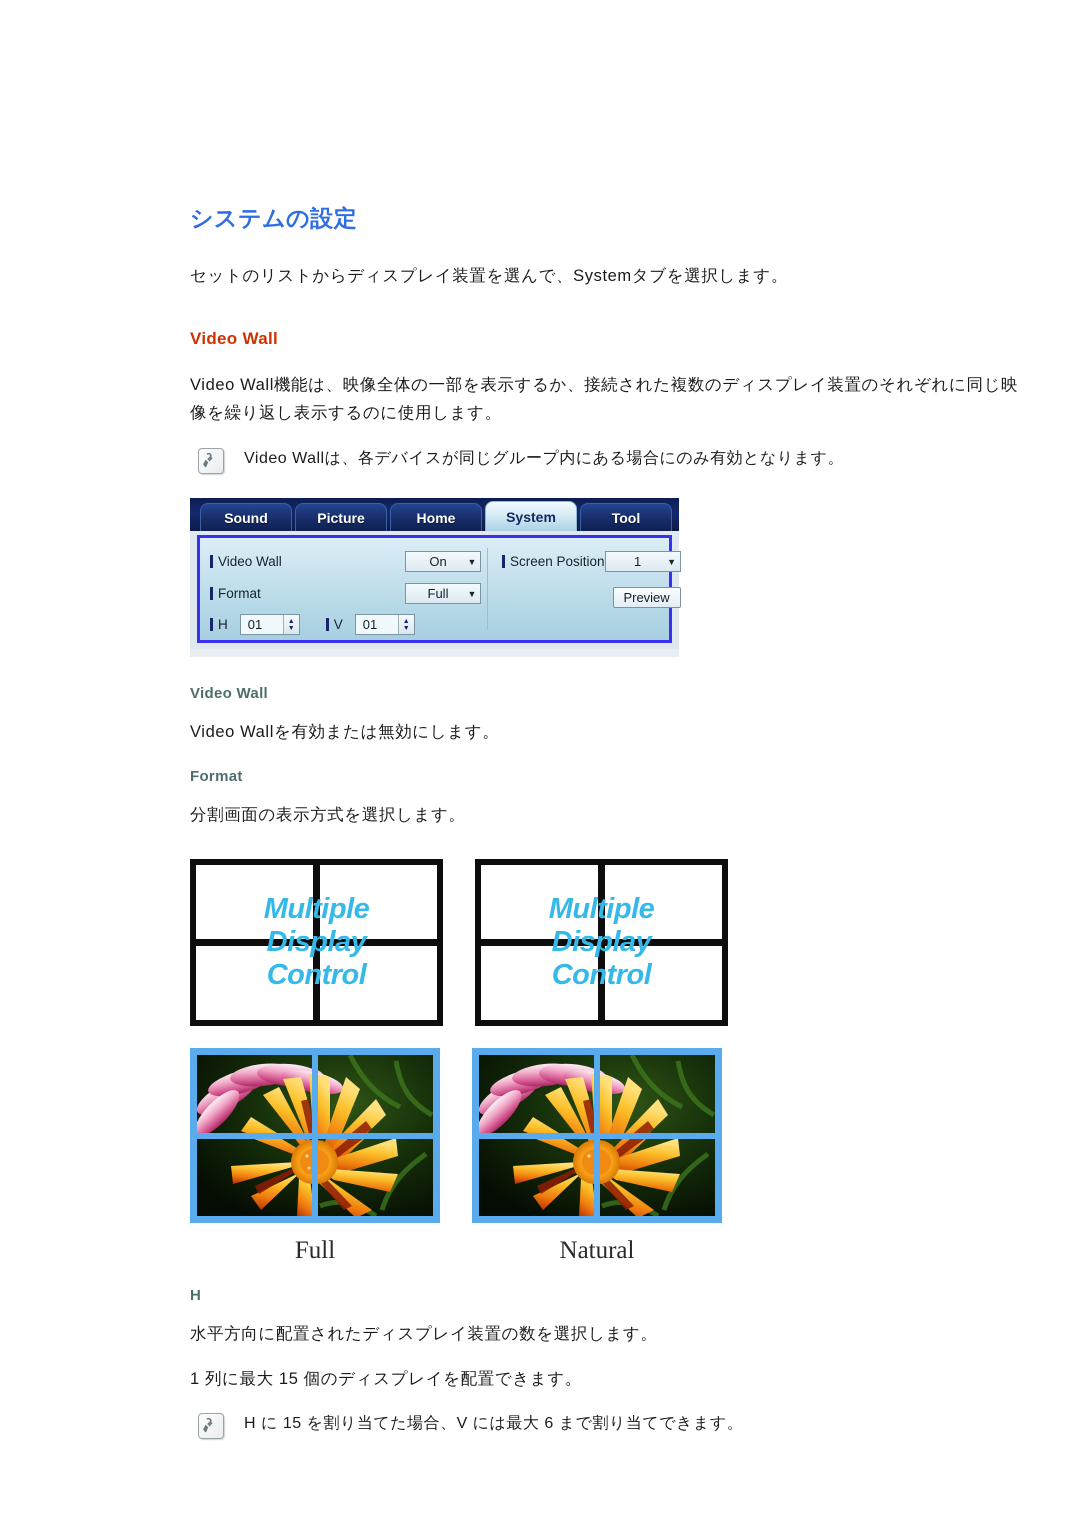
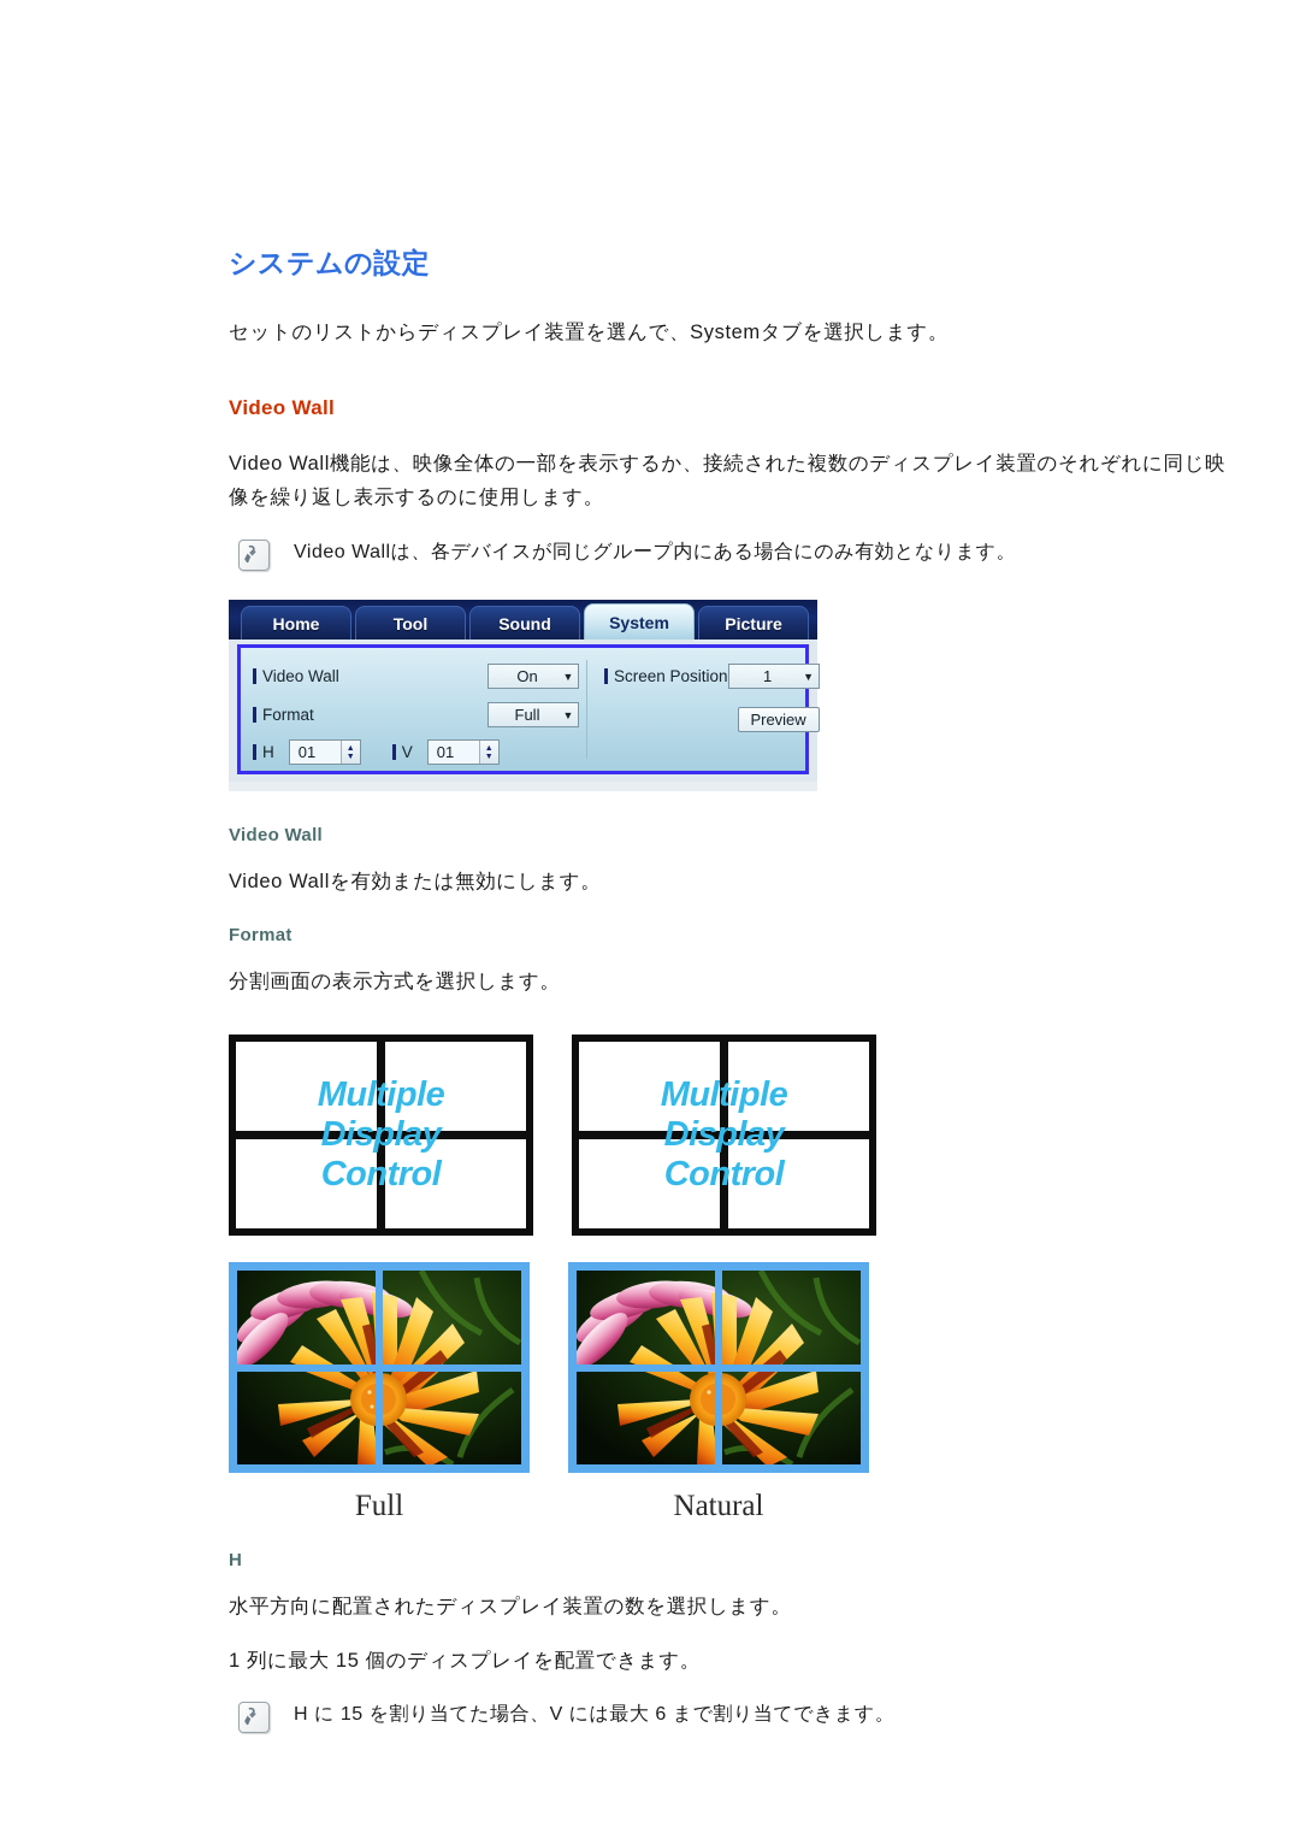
  システムの設定
  セットのリストからディスプレイ装置を選んで、Systemタブを選択します。
  Video Wall
  Video Wall機能は、映像全体の一部を表示するか、接続された複数のディスプレイ装置のそれぞれに同じ映像を繰り返し表示するのに使用します。
  Video Wallは、各デバイスが同じグループ内にある場合にのみ有効となります。
- Sound
+ Home
- Picture
+ Tool
- Home
+ Sound
  System
- Tool
+ Picture
  Video Wall
  On
  ▼
  Format
  Full
  ▼
  H
  01
  V
  01
  Screen Position
  1
  ▼
  Preview
  Video Wall
  Video Wallを有効または無効にします。
  Format
  分割画面の表示方式を選択します。
  Multiple
  Display
  Control
  Multiple
  Display
  Control
  Full
  Natural
  H
  水平方向に配置されたディスプレイ装置の数を選択します。
  1 列に最大 15 個のディスプレイを配置できます。
  H に 15 を割り当てた場合、V には最大 6 まで割り当てできます。
